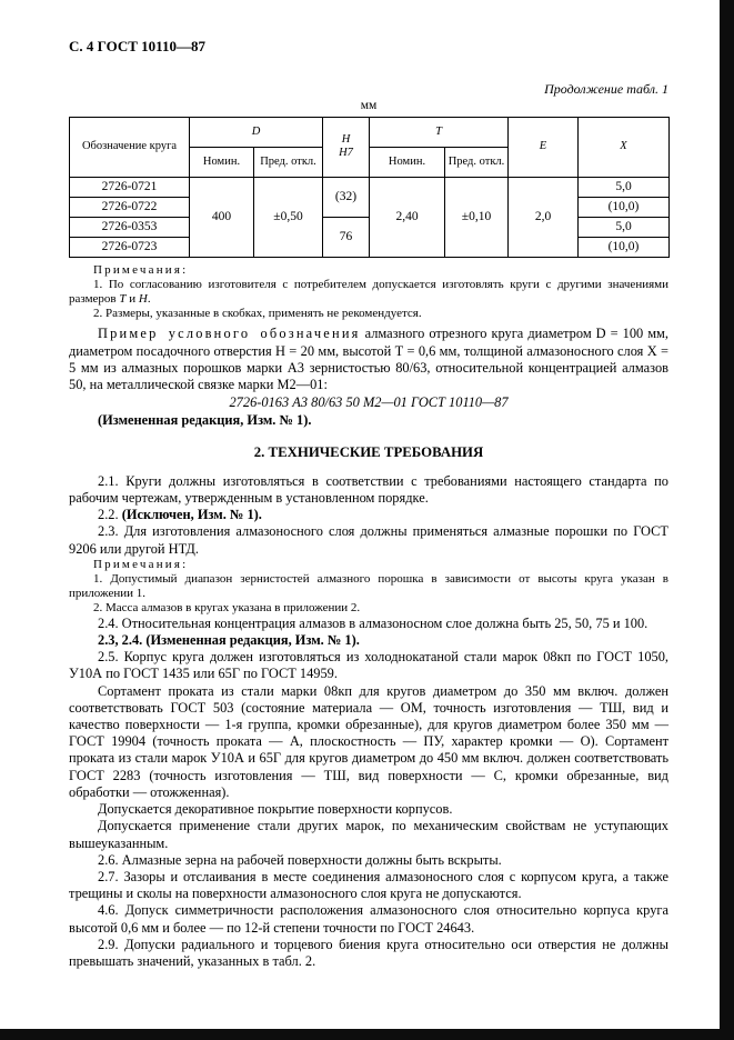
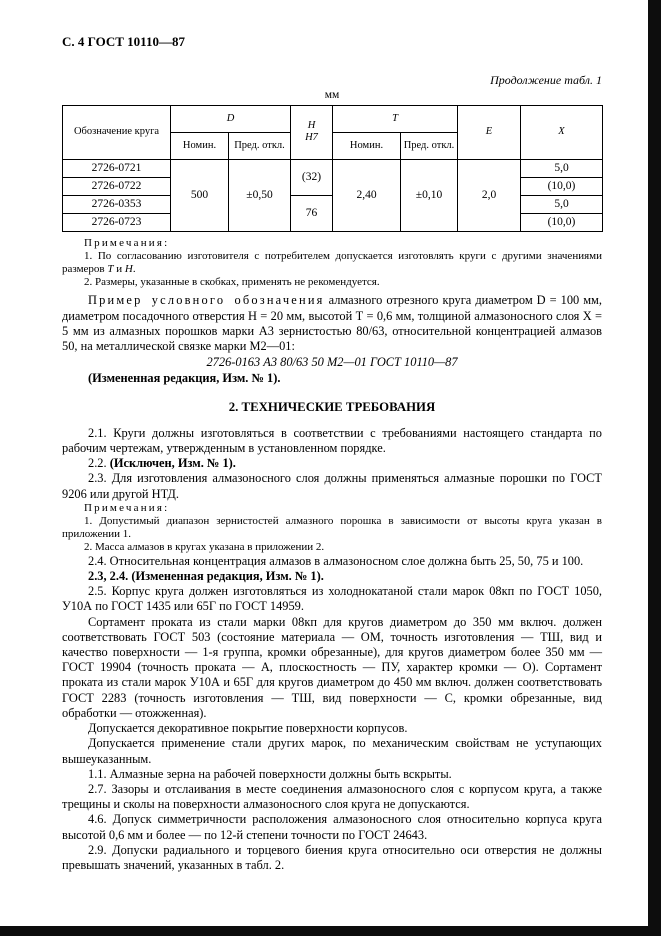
  С. 4 ГОСТ 10110—87
  Продолжение табл. 1
  мм
  Обозначение круга	D	Н Н7	Т	Е	Х
  Номин.	Пред. откл.	Номин.	Пред. откл.
- 2726-0721	400	±0,50	(32)	2,40	±0,10	2,0	5,0
+ 2726-0721	500	±0,50	(32)	2,40	±0,10	2,0	5,0
  2726-0722	(10,0)
  2726-0353	76	5,0
  2726-0723	(10,0)
  Примечания:
  1. По согласованию изготовителя с потребителем допускается изготовлять круги с другими значениями размеров Т и Н.
  2. Размеры, указанные в скобках, применять не рекомендуется.
  Пример условного обозначения алмазного отрезного круга диаметром D = 100 мм, диаметром посадочного отверстия Н = 20 мм, высотой Т = 0,6 мм, толщиной алмазоносного слоя Х = 5 мм из алмазных порошков марки А3 зернистостью 80/63, относительной концентрацией алмазов 50, на металлической связке марки М2—01:
  2726-0163 А3 80/63 50 М2—01 ГОСТ 10110—87
  (Измененная редакция, Изм. № 1).
  2. ТЕХНИЧЕСКИЕ ТРЕБОВАНИЯ
  2.1. Круги должны изготовляться в соответствии с требованиями настоящего стандарта по рабочим чертежам, утвержденным в установленном порядке.
  2.2. (Исключен, Изм. № 1).
  2.3. Для изготовления алмазоносного слоя должны применяться алмазные порошки по ГОСТ 9206 или другой НТД.
  Примечания:
  1. Допустимый диапазон зернистостей алмазного порошка в зависимости от высоты круга указан в приложении 1.
  2. Масса алмазов в кругах указана в приложении 2.
  2.4. Относительная концентрация алмазов в алмазоносном слое должна быть 25, 50, 75 и 100.
  2.3, 2.4. (Измененная редакция, Изм. № 1).
  2.5. Корпус круга должен изготовляться из холоднокатаной стали марок 08кп по ГОСТ 1050, У10А по ГОСТ 1435 или 65Г по ГОСТ 14959.
  Сортамент проката из стали марки 08кп для кругов диаметром до 350 мм включ. должен соответствовать ГОСТ 503 (состояние материала — ОМ, точность изготовления — ТШ, вид и качество поверхности — 1-я группа, кромки обрезанные), для кругов диаметром более 350 мм — ГОСТ 19904 (точность проката — А, плоскостность — ПУ, характер кромки — О). Сортамент проката из стали марок У10А и 65Г для кругов диаметром до 450 мм включ. должен соответствовать ГОСТ 2283 (точность изготовления — ТШ, вид поверхности — С, кромки обрезанные, вид обработки — отожженная).
  Допускается декоративное покрытие поверхности корпусов.
  Допускается применение стали других марок, по механическим свойствам не уступающих вышеуказанным.
- 2.6. Алмазные зерна на рабочей поверхности должны быть вскрыты.
+ 1.1. Алмазные зерна на рабочей поверхности должны быть вскрыты.
  2.7. Зазоры и отслаивания в месте соединения алмазоносного слоя с корпусом круга, а также трещины и сколы на поверхности алмазоносного слоя круга не допускаются.
  4.6. Допуск симметричности расположения алмазоносного слоя относительно корпуса круга высотой 0,6 мм и более — по 12-й степени точности по ГОСТ 24643.
  2.9. Допуски радиального и торцевого биения круга относительно оси отверстия не должны превышать значений, указанных в табл. 2.
